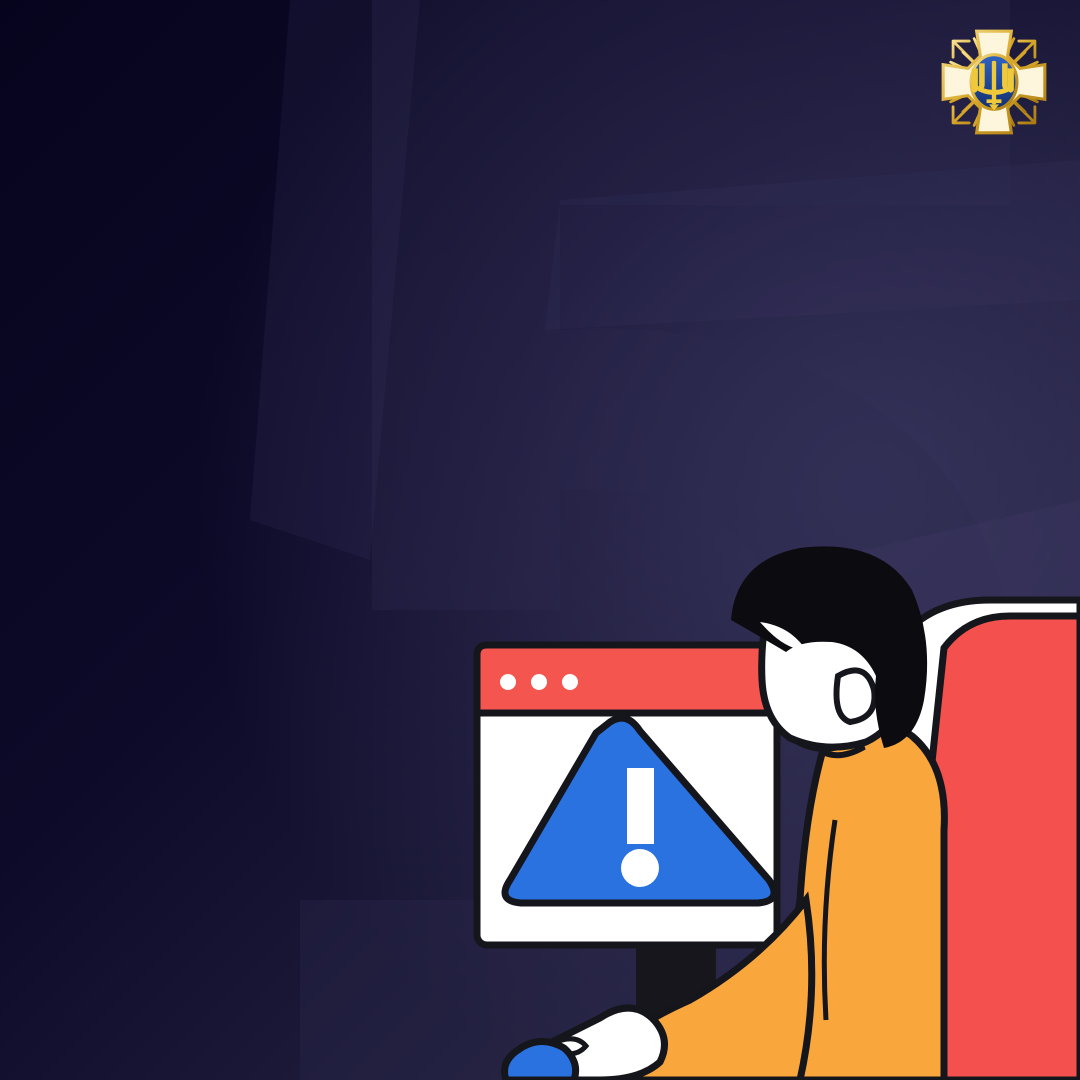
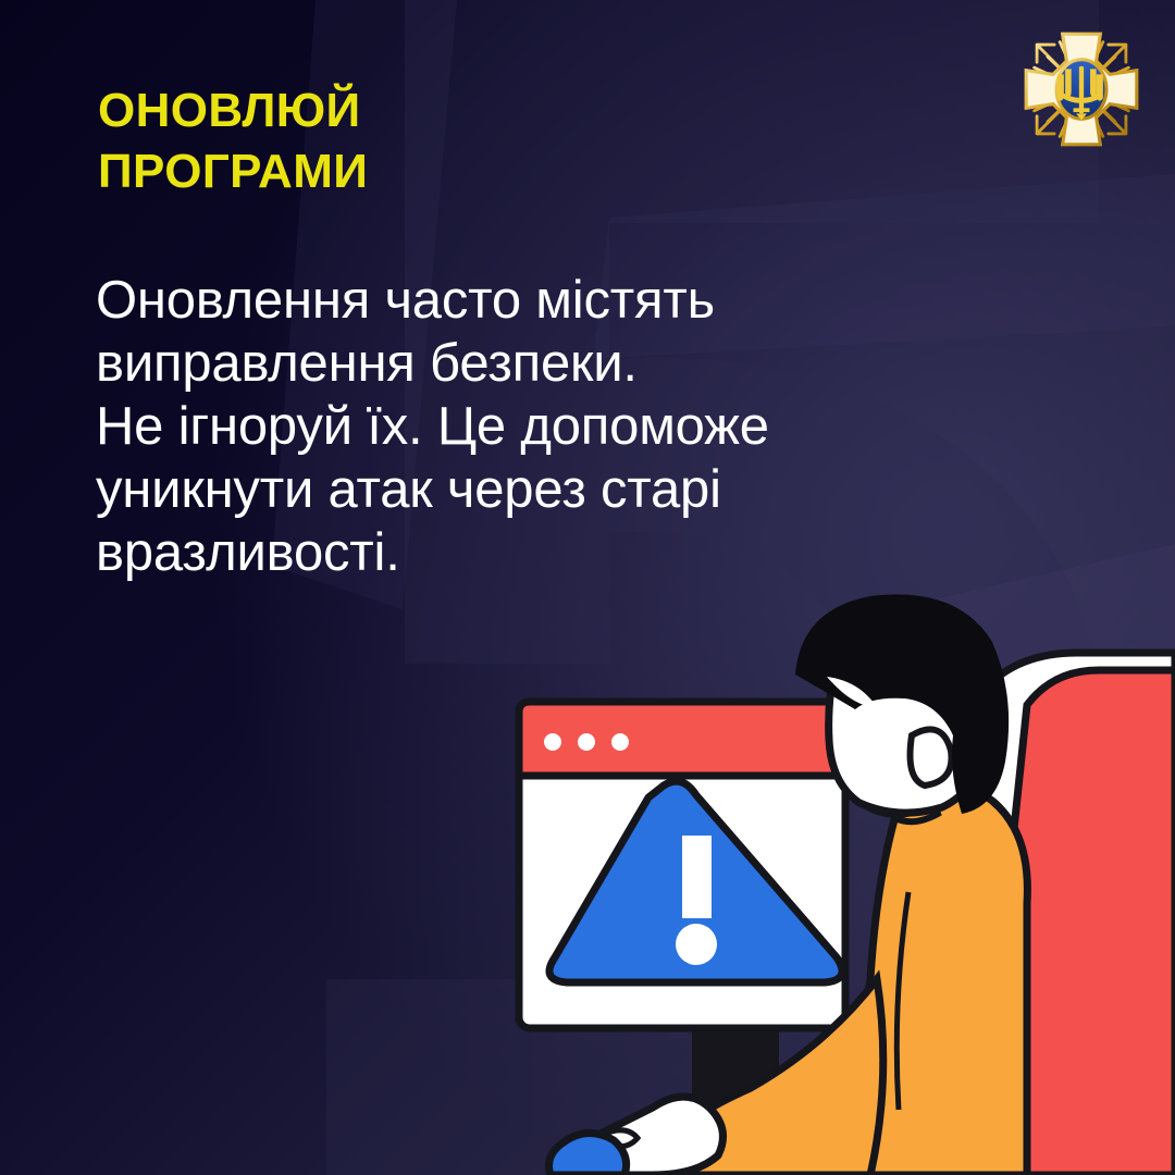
+ ОНОВЛЮЙ
+ ПРОГРАМИ
+ Оновлення часто містять
+ виправлення безпеки.
+ Не ігноруй їх. Це допоможе
+ уникнути атак через старі
+ вразливості.
